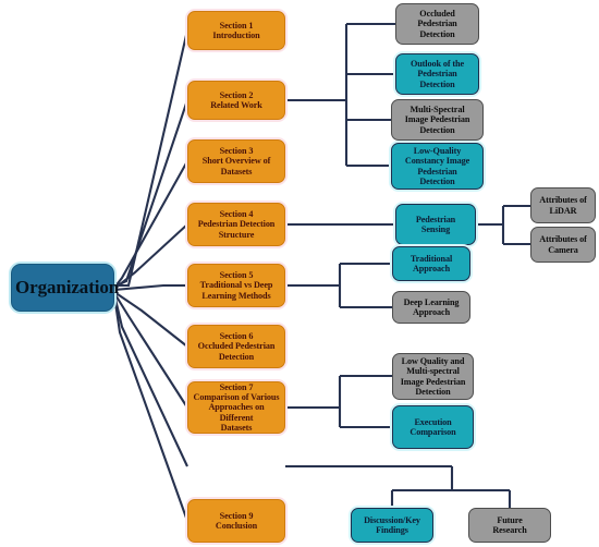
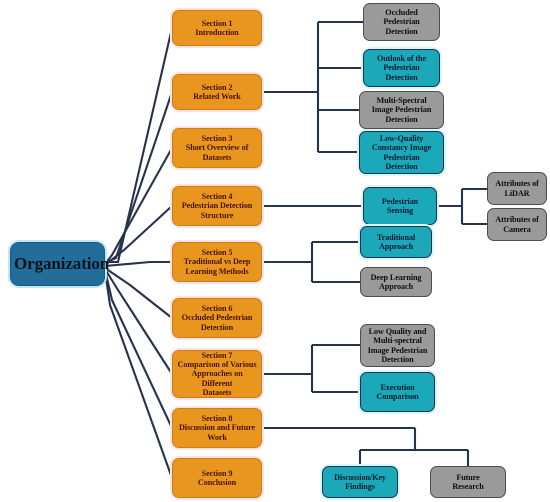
  Organization
  Section 1
  Introduction
  Section 2
  Related Work
  Section 3
  Short Overview of
  Datasets
  Section 4
  Pedestrian Detection
  Structure
  Section 5
  Traditional vs Deep
  Learning Methods
  Section 6
  Occluded Pedestrian
  Detection
  Section 7
  Comparison of Various
  Approaches on Different
  Datasets
+ Section 8
+ Discussion and Future
+ Work
  Section 9
  Conclusion
  Occluded
  Pedestrian
  Detection
  Outlook of the
  Pedestrian
  Detection
  Multi-Spectral
  Image Pedestrian
  Detection
  Low-Quality
  Constancy Image
  Pedestrian
  Detection
  Pedestrian
  Sensing
  Attributes of
  LiDAR
  Attributes of
  Camera
  Traditional
  Approach
  Deep Learning
  Approach
  Low Quality and
  Multi-spectral
  Image Pedestrian
  Detection
  Execution
  Comparison
  Discussion/Key
  Findings
  Future
  Research
